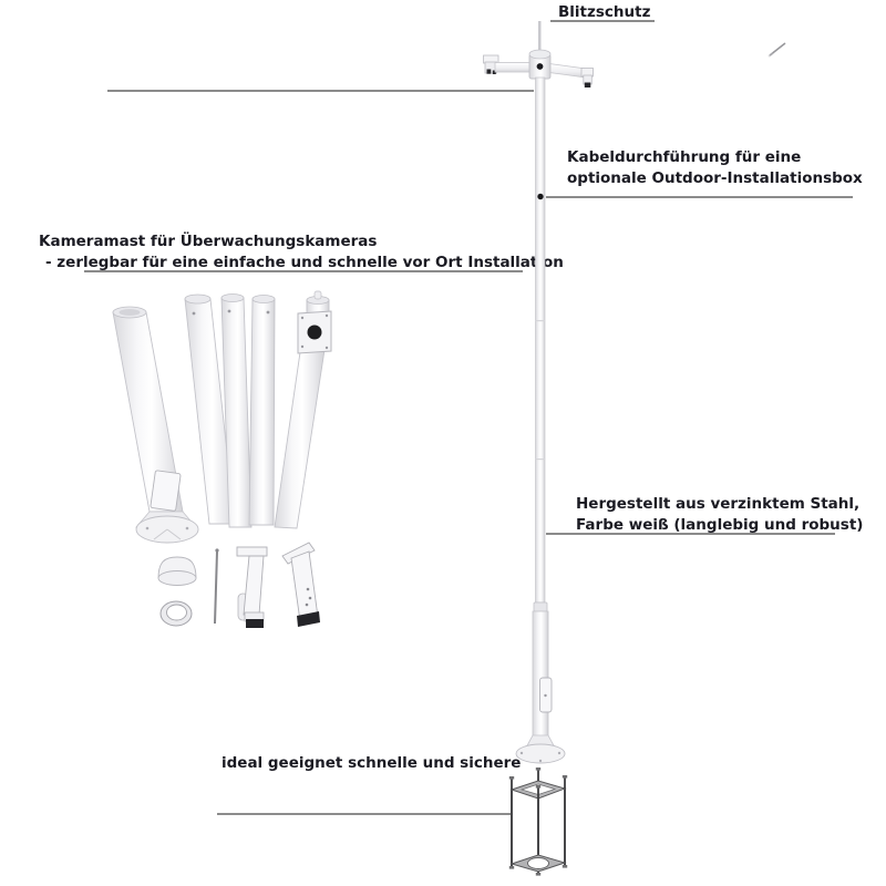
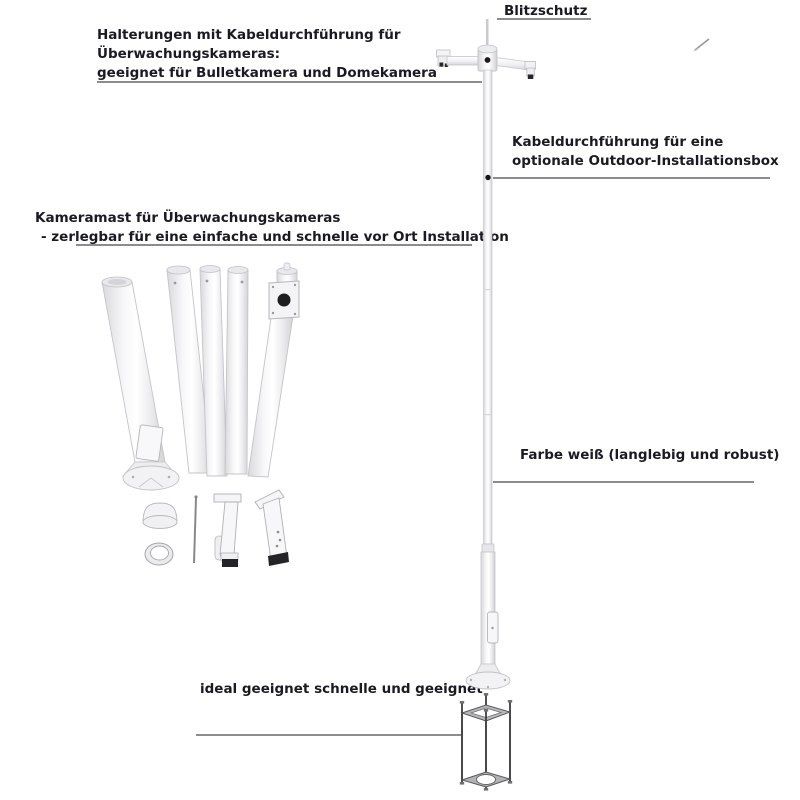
+ Halterungen mit Kabeldurchführung für
+ Überwachungskameras:
+ geeignet für Bulletkamera und Domekamera
  Blitzschutz
  Kabeldurchführung für eine
  optionale Outdoor-Installationsbox
  Kameramast für Überwachungskameras
  - zerlegbar für eine einfache und schnelle vor Ort Installaton
- Hergestellt aus verzinktem Stahl,
  Farbe weiß (langlebig und robust)
- ideal geeignet schnelle und sichere
+ ideal geeignet schnelle und geeignet
